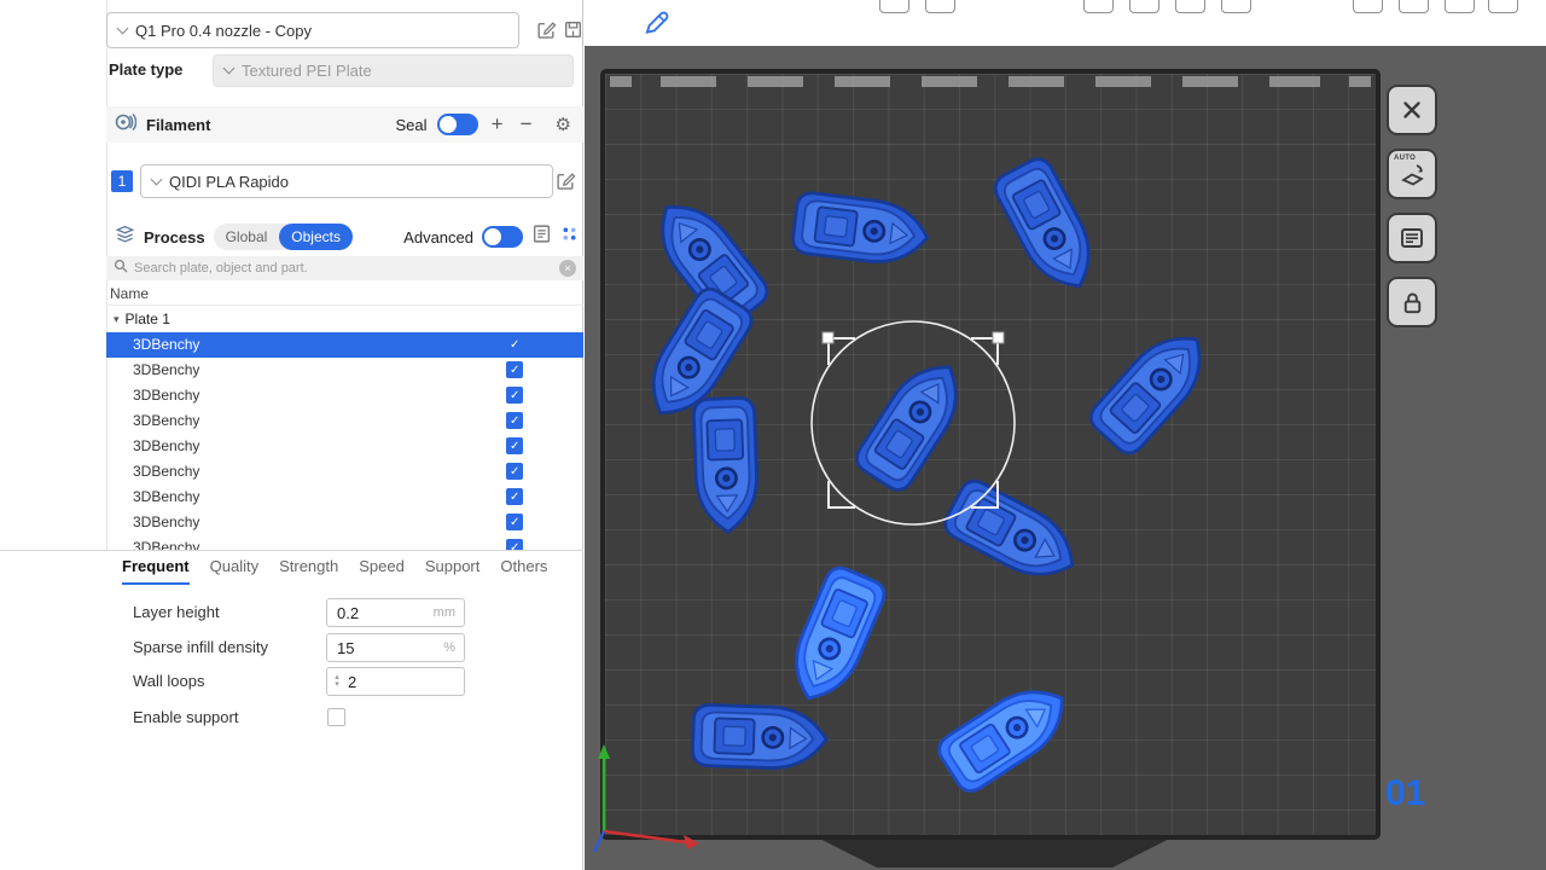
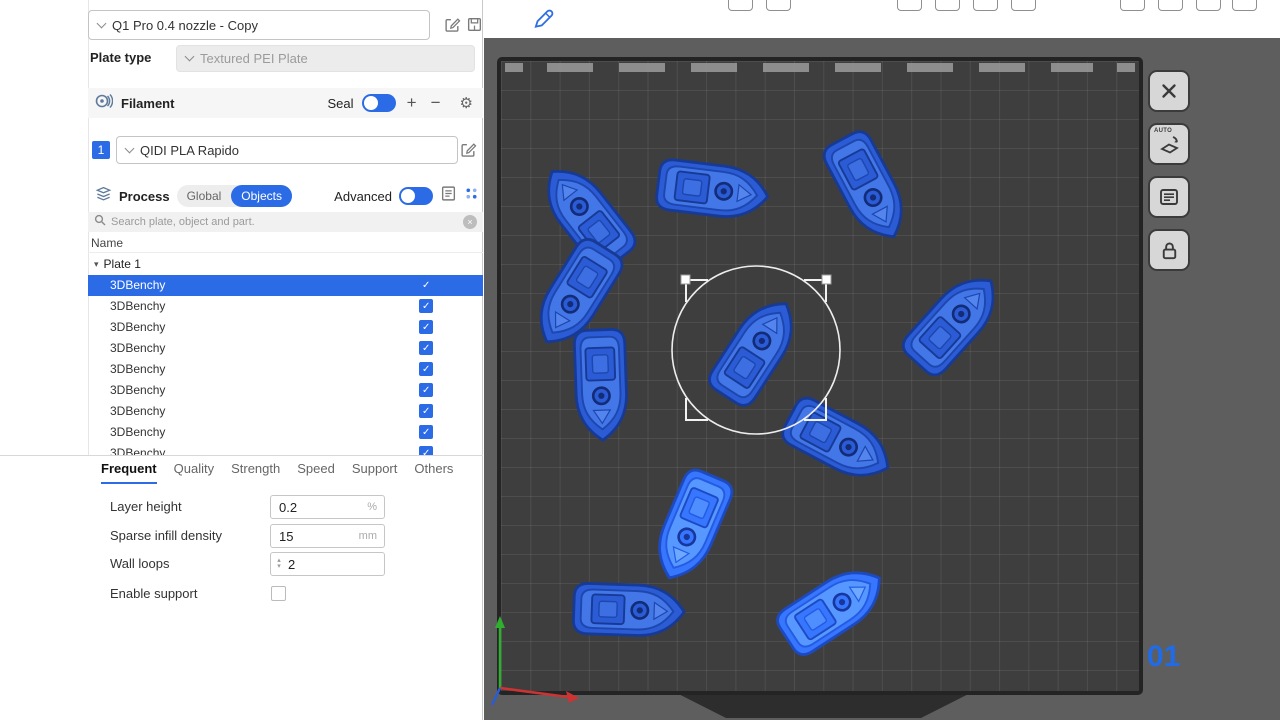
  Q1 Pro 0.4 nozzle - Copy
  Plate type
  Textured PEI Plate
  Filament
  Seal
  +
  −
  ⚙
  1
  QIDI PLA Rapido
  Process
  Global
  Objects
  Advanced
  Search plate, object and part.
  ×
  Name
  ▾
  Plate 1
  3DBenchy
  3DBenchy
  3DBenchy
  3DBenchy
  3DBenchy
  3DBenchy
  3DBenchy
  3DBenchy
  3DBenchy
  Frequent
  Quality
  Strength
  Speed
  Support
  Others
  Layer height
  0.2
- mm
+ %
  Sparse infill density
  15
- %
+ mm
  Wall loops
  2
  Enable support
  01
